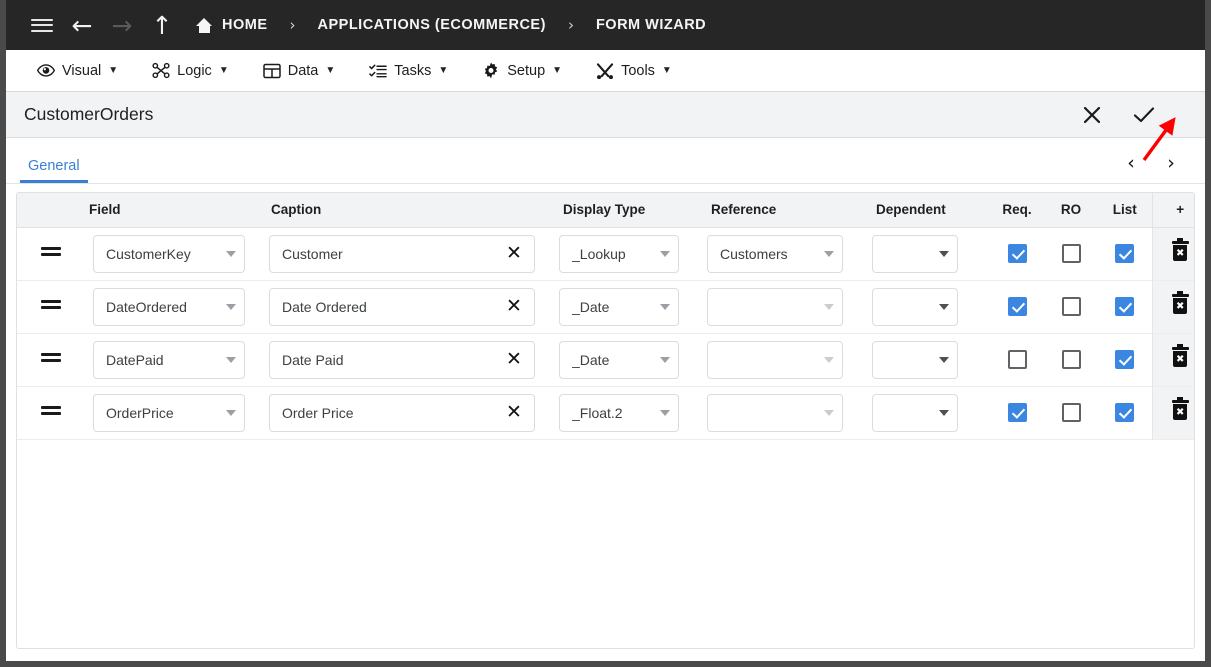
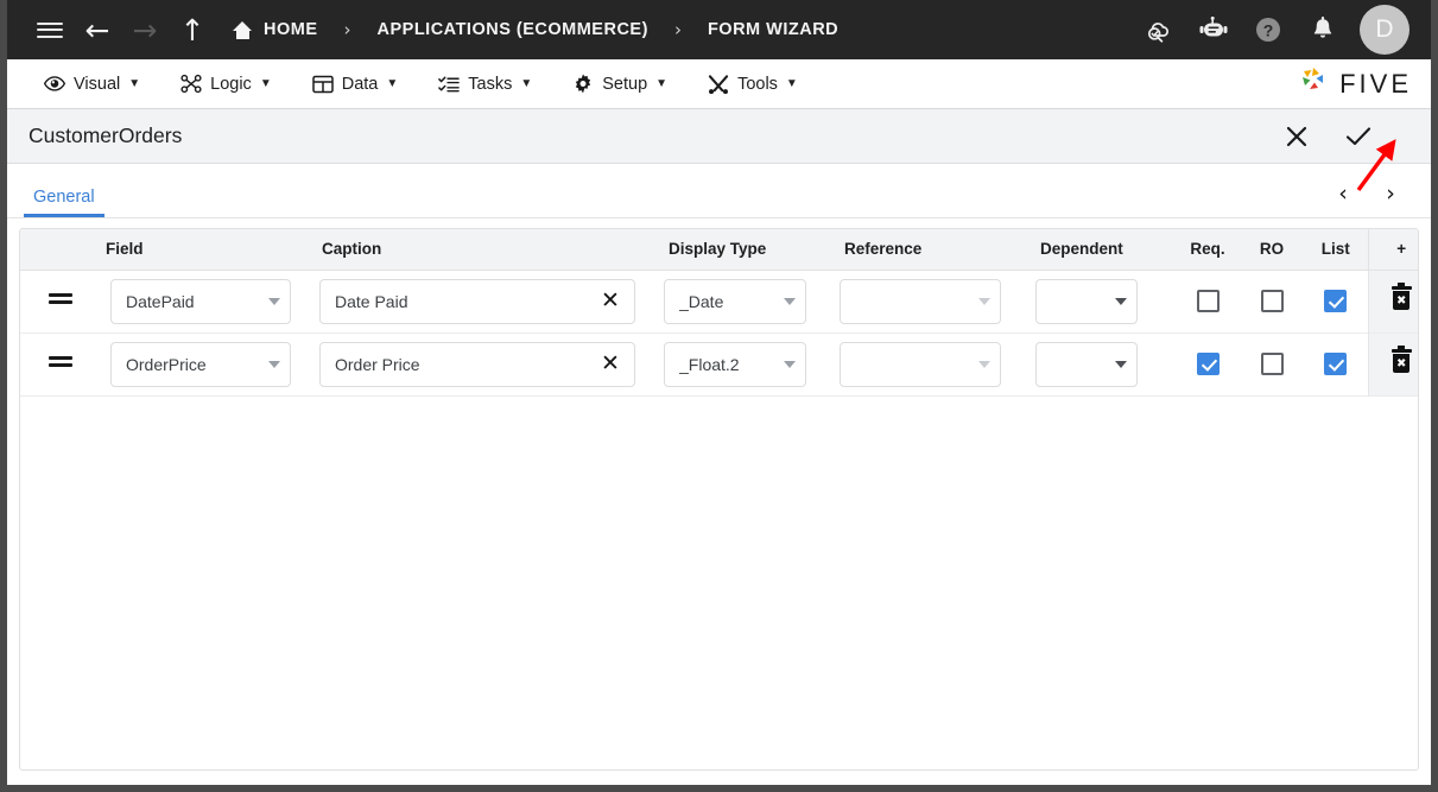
  ←
  →
  ↑
  HOME
  ›
  APPLICATIONS (ECOMMERCE)
  ›
  FORM WIZARD
+ ?
+ D
  Visual
  ▼
  Logic
  ▼
  Data
  ▼
  Tasks
  ▼
  Setup
  ▼
  Tools
  ▼
+ FIVE
  CustomerOrders
  General
  ‹
  ›
  	Field	Caption	Display Type	Reference	Dependent	Req.	RO	List	+
- 	CustomerKey	Customer ✕	_Lookup	Customers					✖
- 	DateOrdered	Date Ordered ✕	_Date						✖
  	DatePaid	Date Paid ✕	_Date						✖
  	OrderPrice	Order Price ✕	_Float.2						✖
